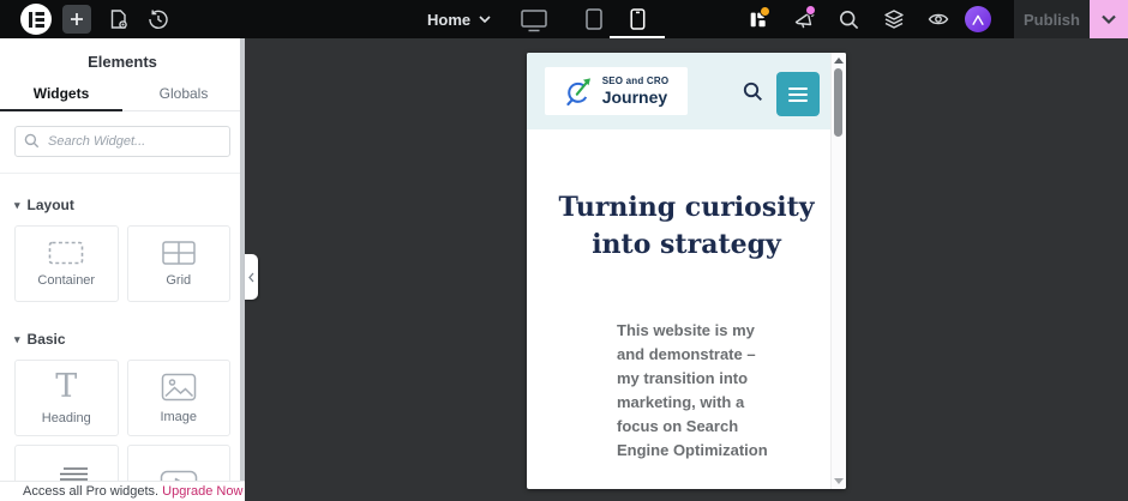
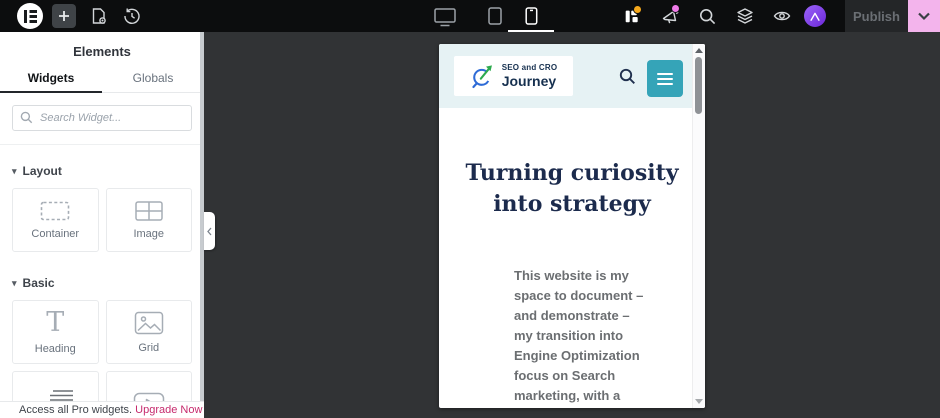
- Home
  Publish
  SEO and CRO
  Journey
  Turning curiosity into strategy
  This website is my
+ space to document –
  and demonstrate –
  my transition into
- marketing, with a
+ Engine Optimization
  focus on Search
- Engine Optimization
+ marketing, with a
  Elements
  Widgets
  Globals
  Search Widget...
  ▾
  Layout
  Container
- Grid
+ Image
  ▾
  Basic
  T
  Heading
- Image
+ Grid
  Access all Pro widgets. Upgrade Now
